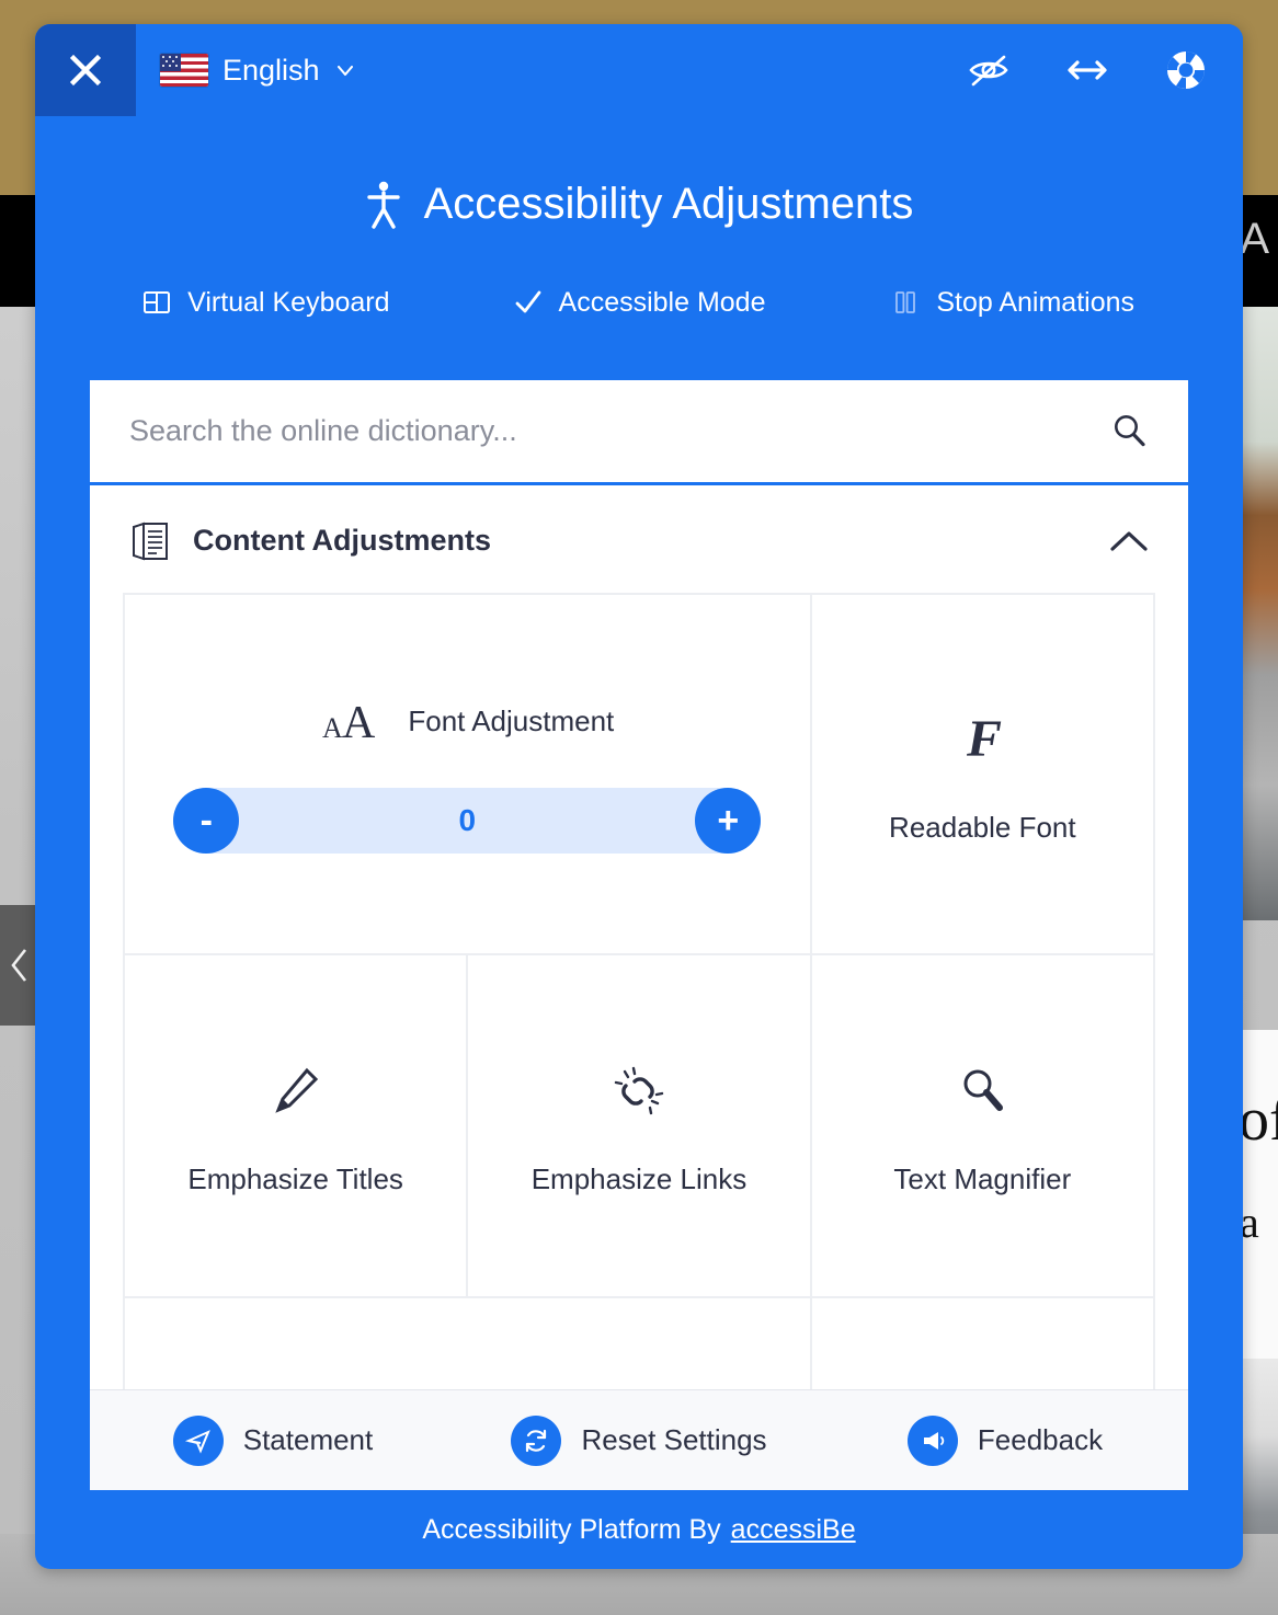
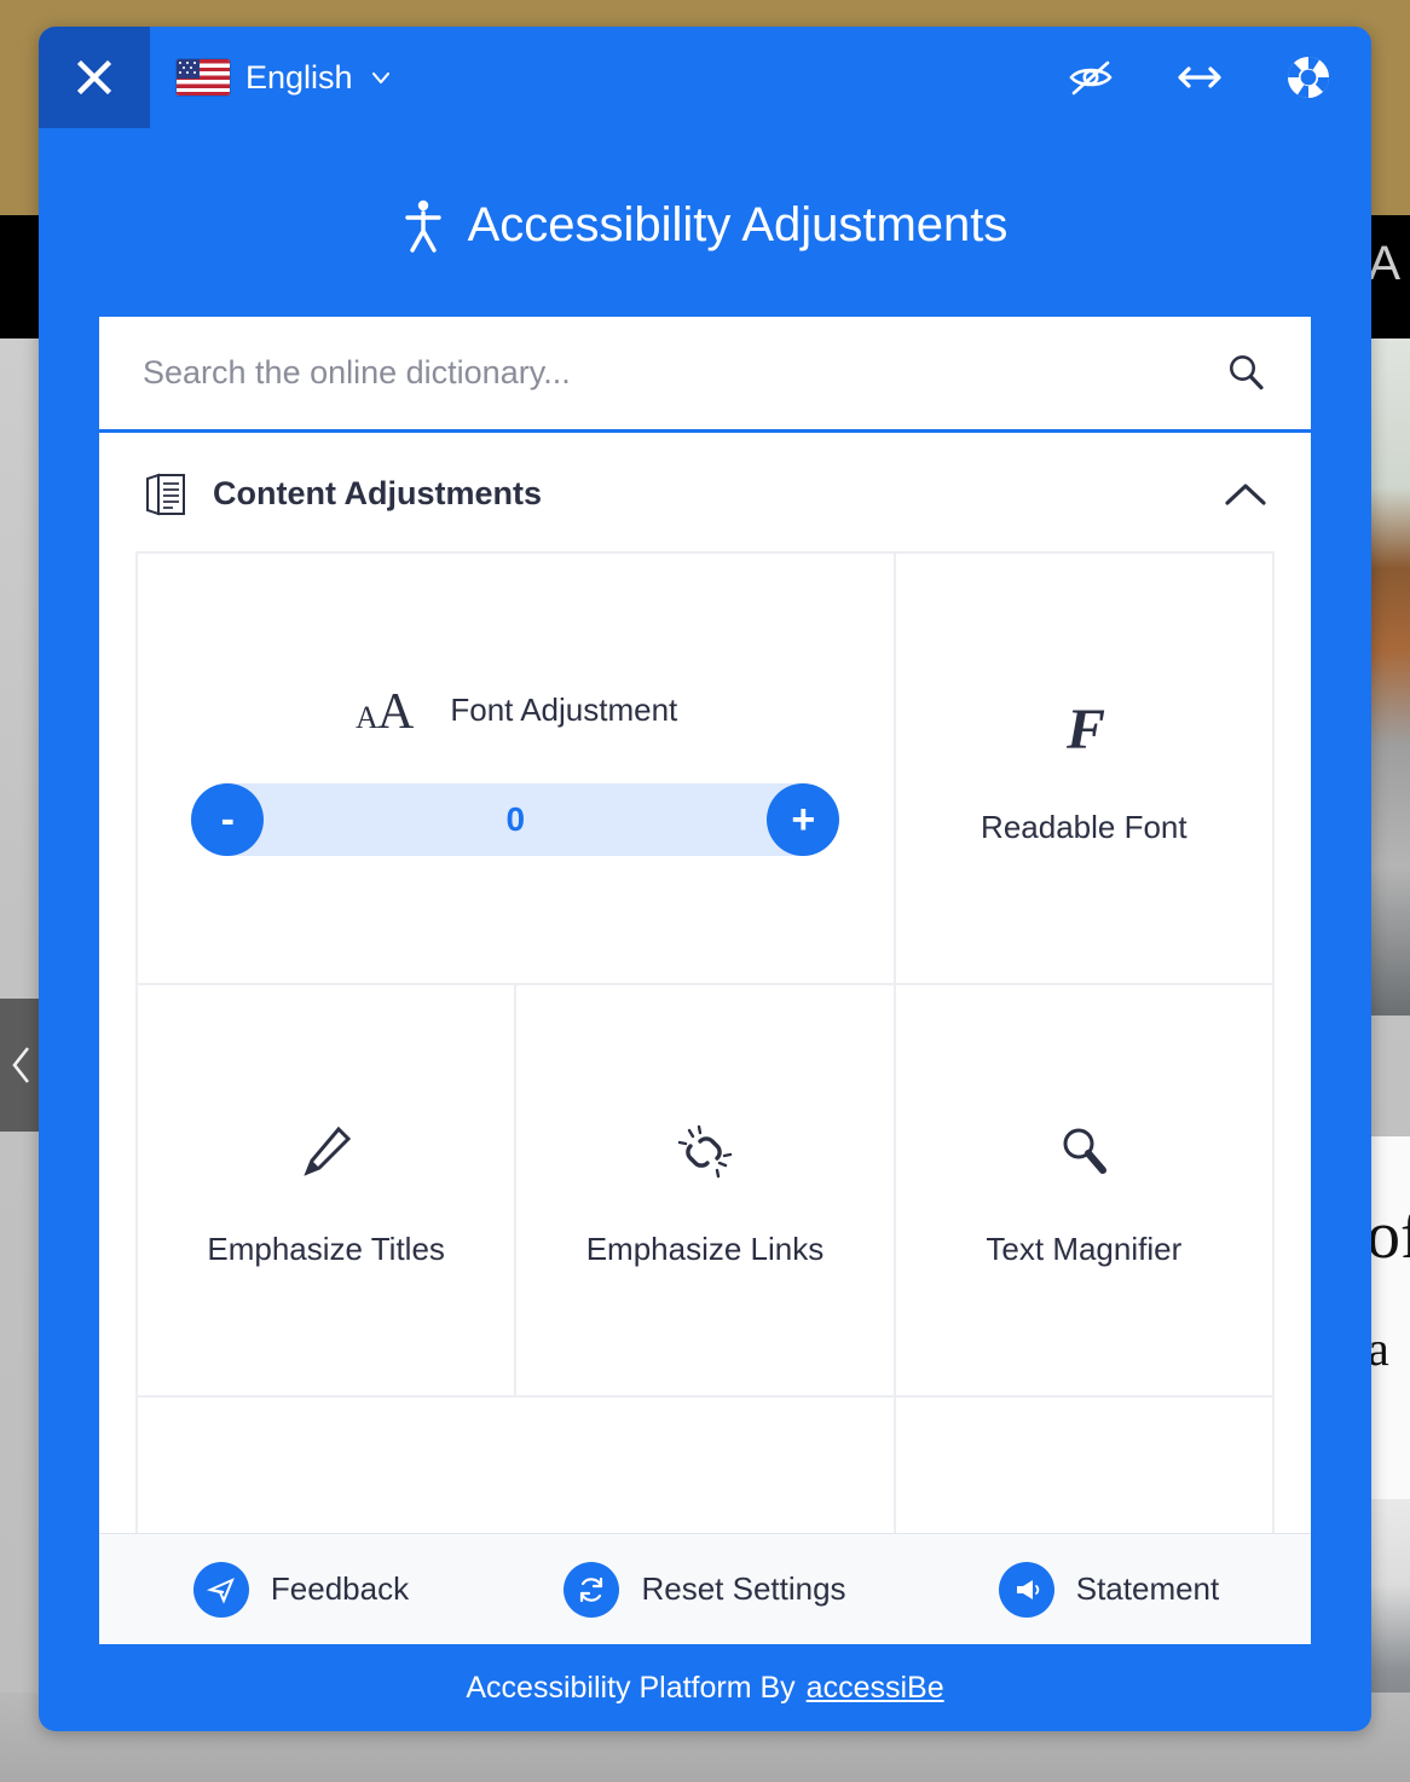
  a
  English
  Accessibility Adjustments
- Virtual Keyboard
- Accessible Mode
- Stop Animations
  Search the online dictionary...
  Content Adjustments
  A
  A
  Font Adjustment
  -
  0
  +
  F
  Readable Font
  Emphasize Titles
  Emphasize Links
  Text Magnifier
- Statement
+ Feedback
  Reset Settings
- Feedback
+ Statement
  Accessibility Platform By
  accessiBe
